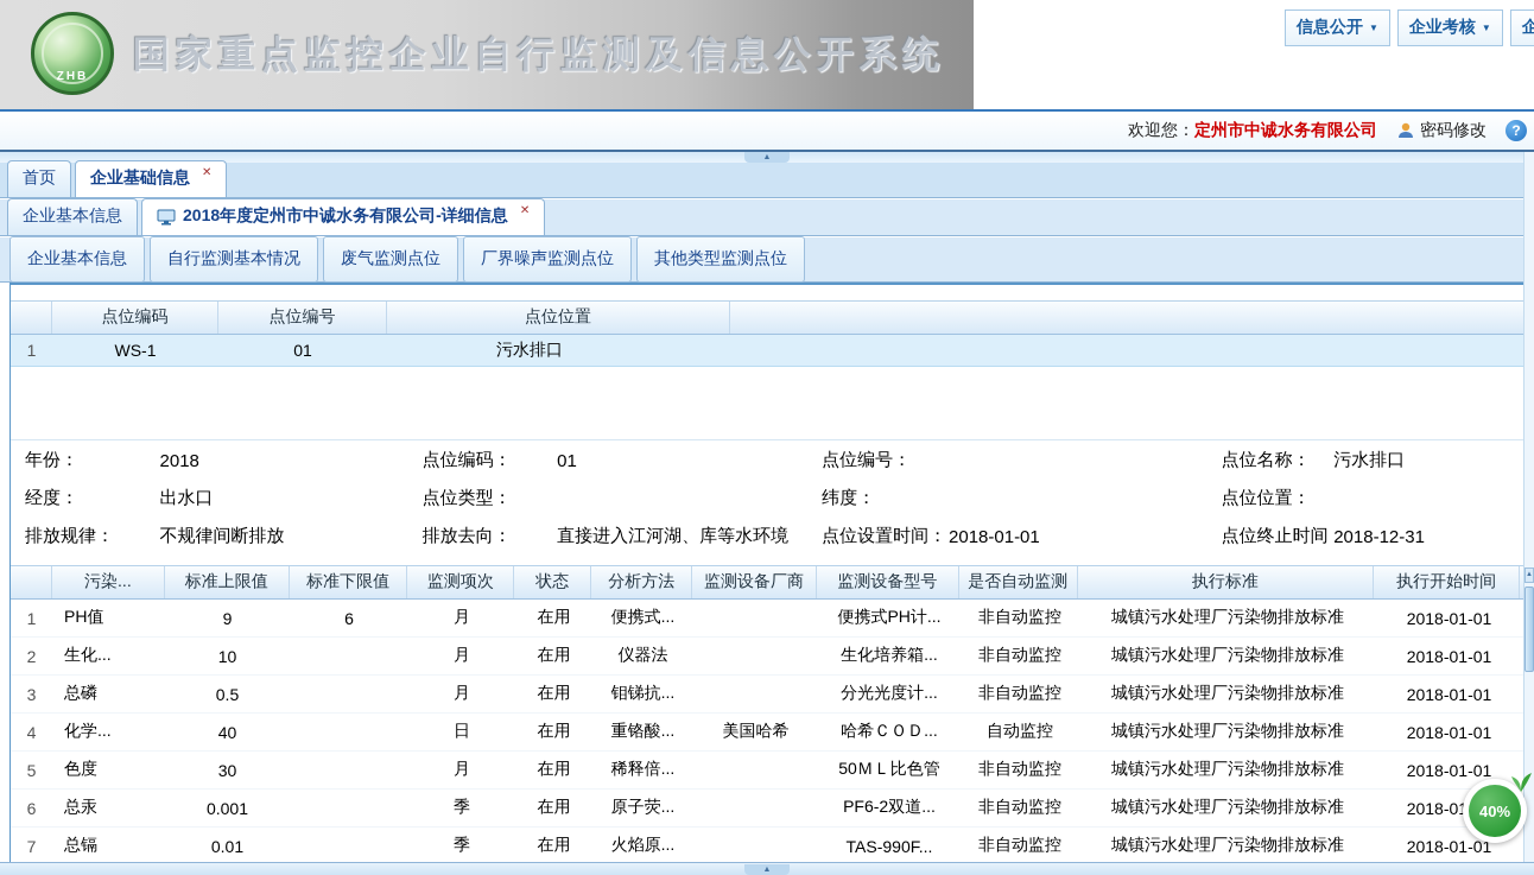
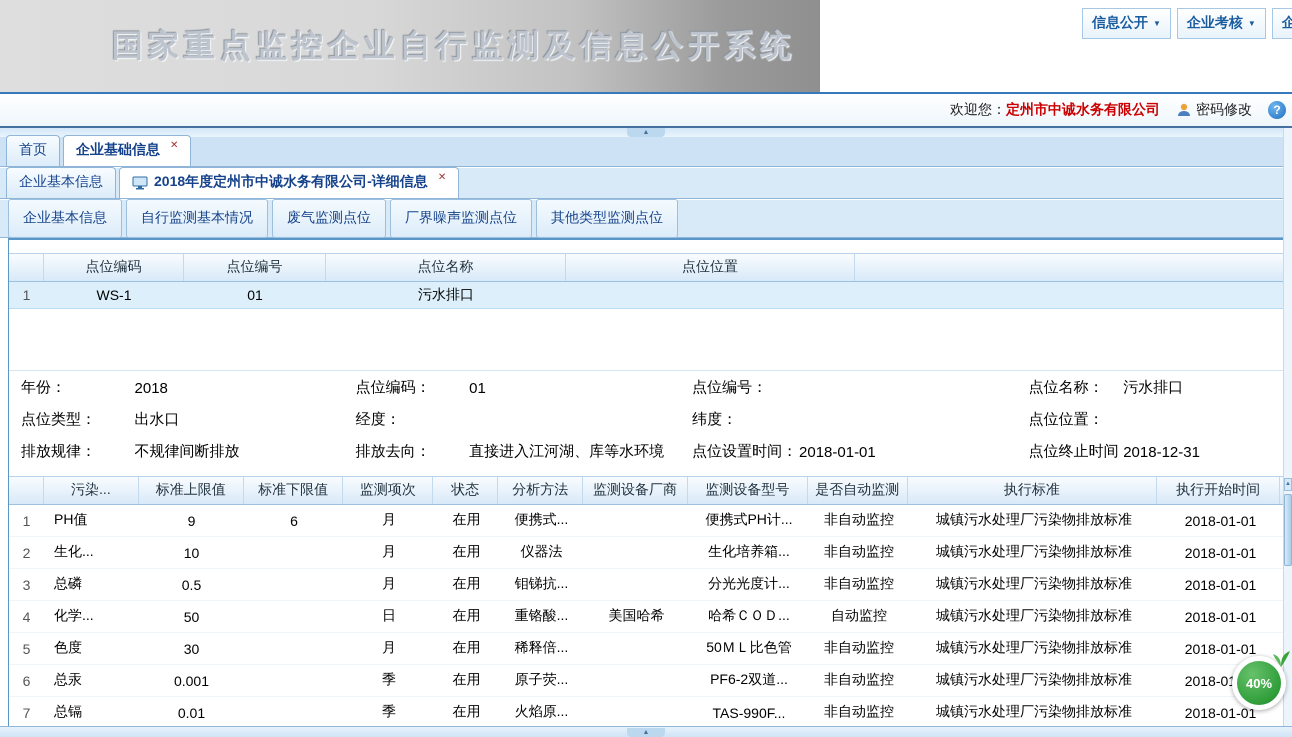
- ZHB
  国家重点监控企业自行监测及信息公开系统
  信息公开
  ▼
  企业考核
  ▼
  欢迎您：定州市中诚水务有限公司
  密码修改
  ?
  首页
  企业基础信息
  ✕
  企业基本信息
  2018年度定州市中诚水务有限公司-详细信息
  ✕
  企业基本信息
  自行监测基本情况
  废气监测点位
  厂界噪声监测点位
  其他类型监测点位
  点位编码
  点位编号
+ 点位名称
  点位位置
  1
  WS-1
  01
  污水排口
  年份：
  2018
  点位编码：
  01
  点位编号：
  点位名称：
  污水排口
- 经度：
+ 点位类型：
  出水口
- 点位类型：
+ 经度：
  纬度：
  点位位置：
  排放规律：
  不规律间断排放
  排放去向：
  直接进入江河湖、库等水环境
  点位设置时间：
  2018-01-01
  点位终止时间
  2018-12-31
  污染...
  标准上限值
  标准下限值
  监测项次
  状态
  分析方法
  监测设备厂商
  监测设备型号
  是否自动监测
  执行标准
  执行开始时间
  1
  PH值
  9
  6
  月
  在用
  便携式...
  便携式PH计...
  非自动监控
  城镇污水处理厂污染物排放标准
  2018-01-01
  2
  生化...
  10
  月
  在用
  仪器法
  生化培养箱...
  非自动监控
  城镇污水处理厂污染物排放标准
  2018-01-01
  3
  总磷
  0.5
  月
  在用
  钼锑抗...
  分光光度计...
  非自动监控
  城镇污水处理厂污染物排放标准
  2018-01-01
  4
  化学...
- 40
+ 50
  日
  在用
  重铬酸...
  美国哈希
  哈希ＣＯＤ...
  自动监控
  城镇污水处理厂污染物排放标准
  2018-01-01
  5
  色度
  30
  月
  在用
  稀释倍...
  50ＭＬ比色管
  非自动监控
  城镇污水处理厂污染物排放标准
  2018-01-01
  6
  总汞
  0.001
  季
  在用
  原子荧...
  PF6-2双道...
  非自动监控
  城镇污水处理厂污染物排放标准
  7
  总镉
  0.01
  季
  在用
  火焰原...
  TAS-990F...
  非自动监控
  城镇污水处理厂污染物排放标准
  2018-01-01
  40%
